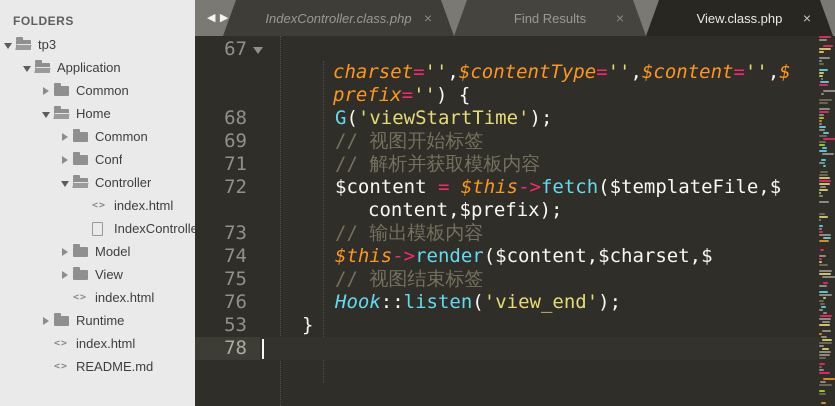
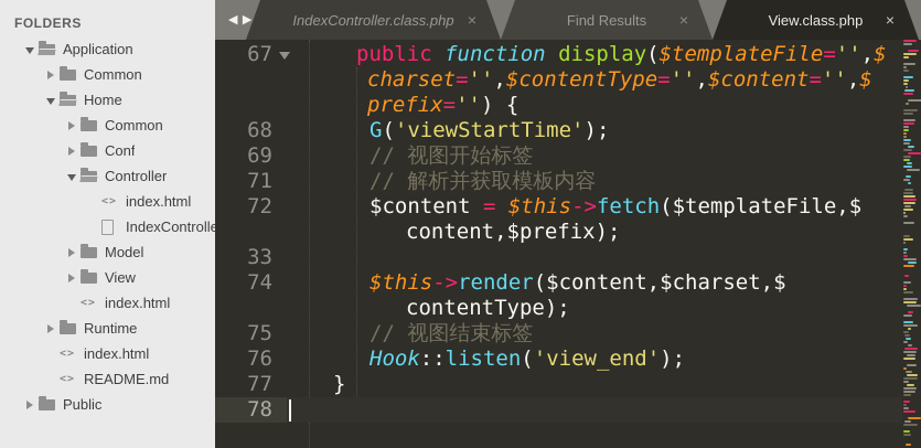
  FOLDERS
- tp3
  Application
  Common
  Home
  Common
  Conf
  Controller
  <>
  index.html
  Model
  View
  <>
  index.html
  Runtime
  <>
  index.html
  <>
  README.md
+ Public
  ◀ ▶
  IndexController.class.php
  ×
  Find Results
  ×
  View.class.php
  ×
  67
+ public function display($templateFile='',$
  charset='',$contentType='',$content='',$
  prefix='') {
  68
  G('viewStartTime');
  69
  // 视图开始标签
  71
  // 解析并获取模板内容
  72
  $content = $this->fetch($templateFile,$
  content,$prefix);
- 73
+ 33
- // 输出模板内容
  74
  $this->render($content,$charset,$
+ contentType);
  75
  // 视图结束标签
  76
  Hook::listen('view_end');
- 53
+ 77
  }
  78
